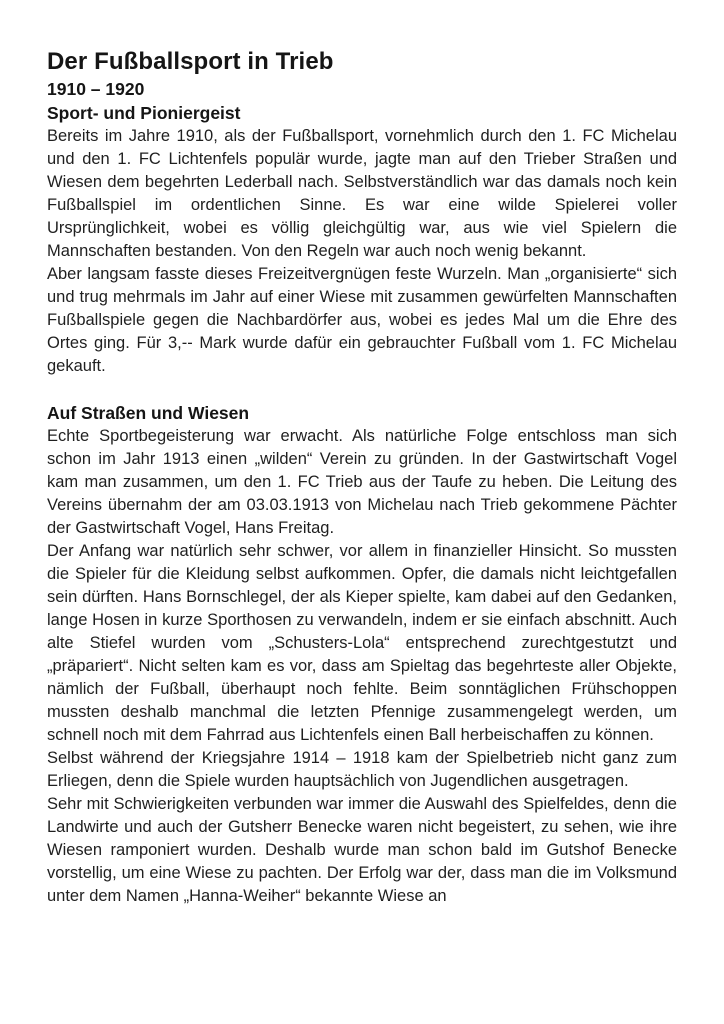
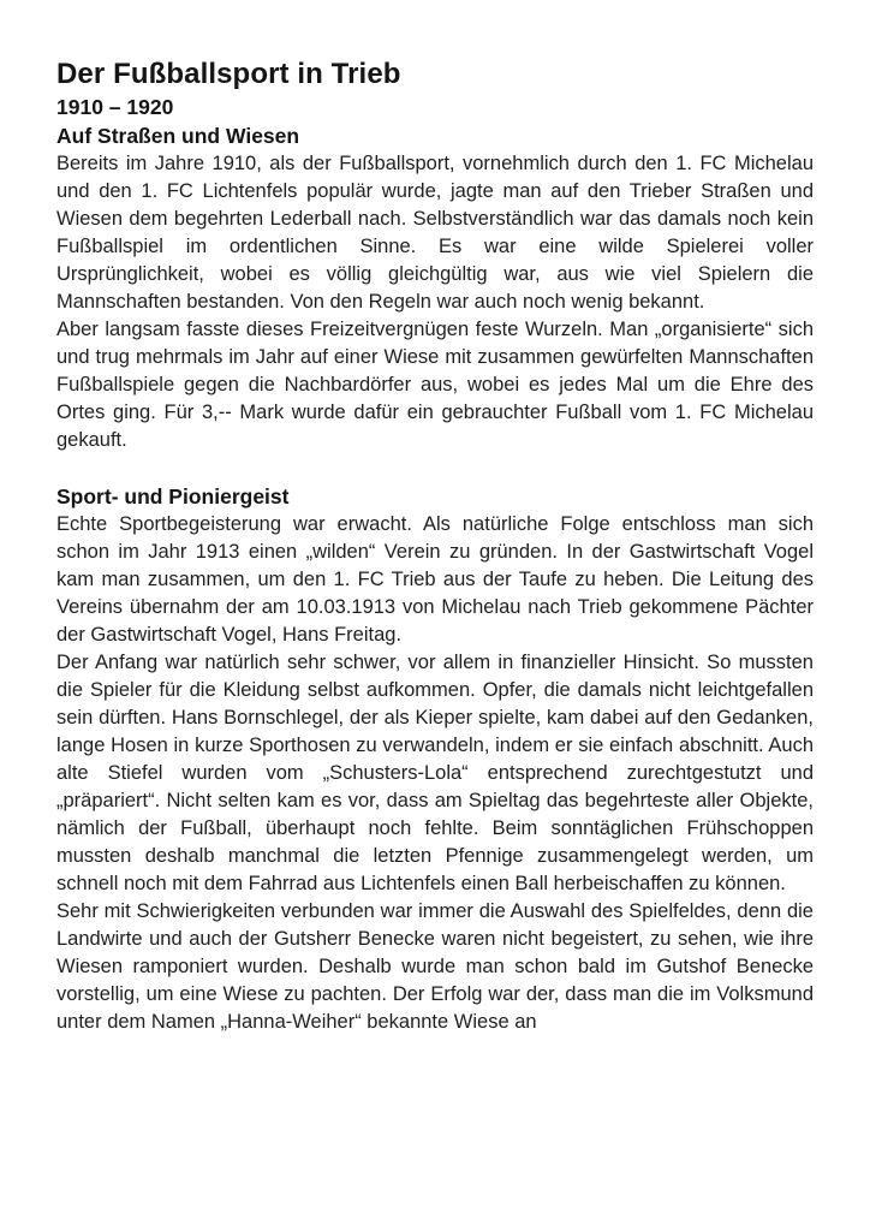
  Der Fußballsport in Trieb
  1910 – 1920
- Sport- und Pioniergeist
+ Auf Straßen und Wiesen
  Bereits im Jahre 1910, als der Fußballsport, vornehmlich durch den 1. FC Michelau und den 1. FC Lichtenfels populär wurde, jagte man auf den Trieber Straßen und Wiesen dem begehrten Lederball nach. Selbstverständlich war das damals noch kein Fußballspiel im ordentlichen Sinne. Es war eine wilde Spielerei voller Ursprünglichkeit, wobei es völlig gleichgültig war, aus wie viel Spielern die Mannschaften bestanden. Von den Regeln war auch noch wenig bekannt.
  Aber langsam fasste dieses Freizeitvergnügen feste Wurzeln. Man „organisierte“ sich und trug mehrmals im Jahr auf einer Wiese mit zusammen gewürfelten Mannschaften Fußballspiele gegen die Nachbardörfer aus, wobei es jedes Mal um die Ehre des Ortes ging. Für 3,-- Mark wurde dafür ein gebrauchter Fußball vom 1. FC Michelau gekauft.
- Auf Straßen und Wiesen
+ Sport- und Pioniergeist
- Echte Sportbegeisterung war erwacht. Als natürliche Folge entschloss man sich schon im Jahr 1913 einen „wilden“ Verein zu gründen. In der Gastwirtschaft Vogel kam man zusammen, um den 1. FC Trieb aus der Taufe zu heben. Die Leitung des Vereins übernahm der am 03.03.1913 von Michelau nach Trieb gekommene Pächter der Gastwirtschaft Vogel, Hans Freitag.
+ Echte Sportbegeisterung war erwacht. Als natürliche Folge entschloss man sich schon im Jahr 1913 einen „wilden“ Verein zu gründen. In der Gastwirtschaft Vogel kam man zusammen, um den 1. FC Trieb aus der Taufe zu heben. Die Leitung des Vereins übernahm der am 10.03.1913 von Michelau nach Trieb gekommene Pächter der Gastwirtschaft Vogel, Hans Freitag.
  Der Anfang war natürlich sehr schwer, vor allem in finanzieller Hinsicht. So mussten die Spieler für die Kleidung selbst aufkommen. Opfer, die damals nicht leichtgefallen sein dürften. Hans Bornschlegel, der als Kieper spielte, kam dabei auf den Gedanken, lange Hosen in kurze Sporthosen zu verwandeln, indem er sie einfach abschnitt. Auch alte Stiefel wurden vom „Schusters-Lola“ entsprechend zurechtgestutzt und „präpariert“. Nicht selten kam es vor, dass am Spieltag das begehrteste aller Objekte, nämlich der Fußball, überhaupt noch fehlte. Beim sonntäglichen Frühschoppen mussten deshalb manchmal die letzten Pfennige zusammengelegt werden, um schnell noch mit dem Fahrrad aus Lichtenfels einen Ball herbeischaffen zu können.
- Selbst während der Kriegsjahre 1914 – 1918 kam der Spielbetrieb nicht ganz zum Erliegen, denn die Spiele wurden hauptsächlich von Jugendlichen ausgetragen.
  Sehr mit Schwierigkeiten verbunden war immer die Auswahl des Spielfeldes, denn die Landwirte und auch der Gutsherr Benecke waren nicht begeistert, zu sehen, wie ihre Wiesen ramponiert wurden. Deshalb wurde man schon bald im Gutshof Benecke vorstellig, um eine Wiese zu pachten. Der Erfolg war der, dass man die im Volksmund unter dem Namen „Hanna-Weiher“ bekannte Wiese an
